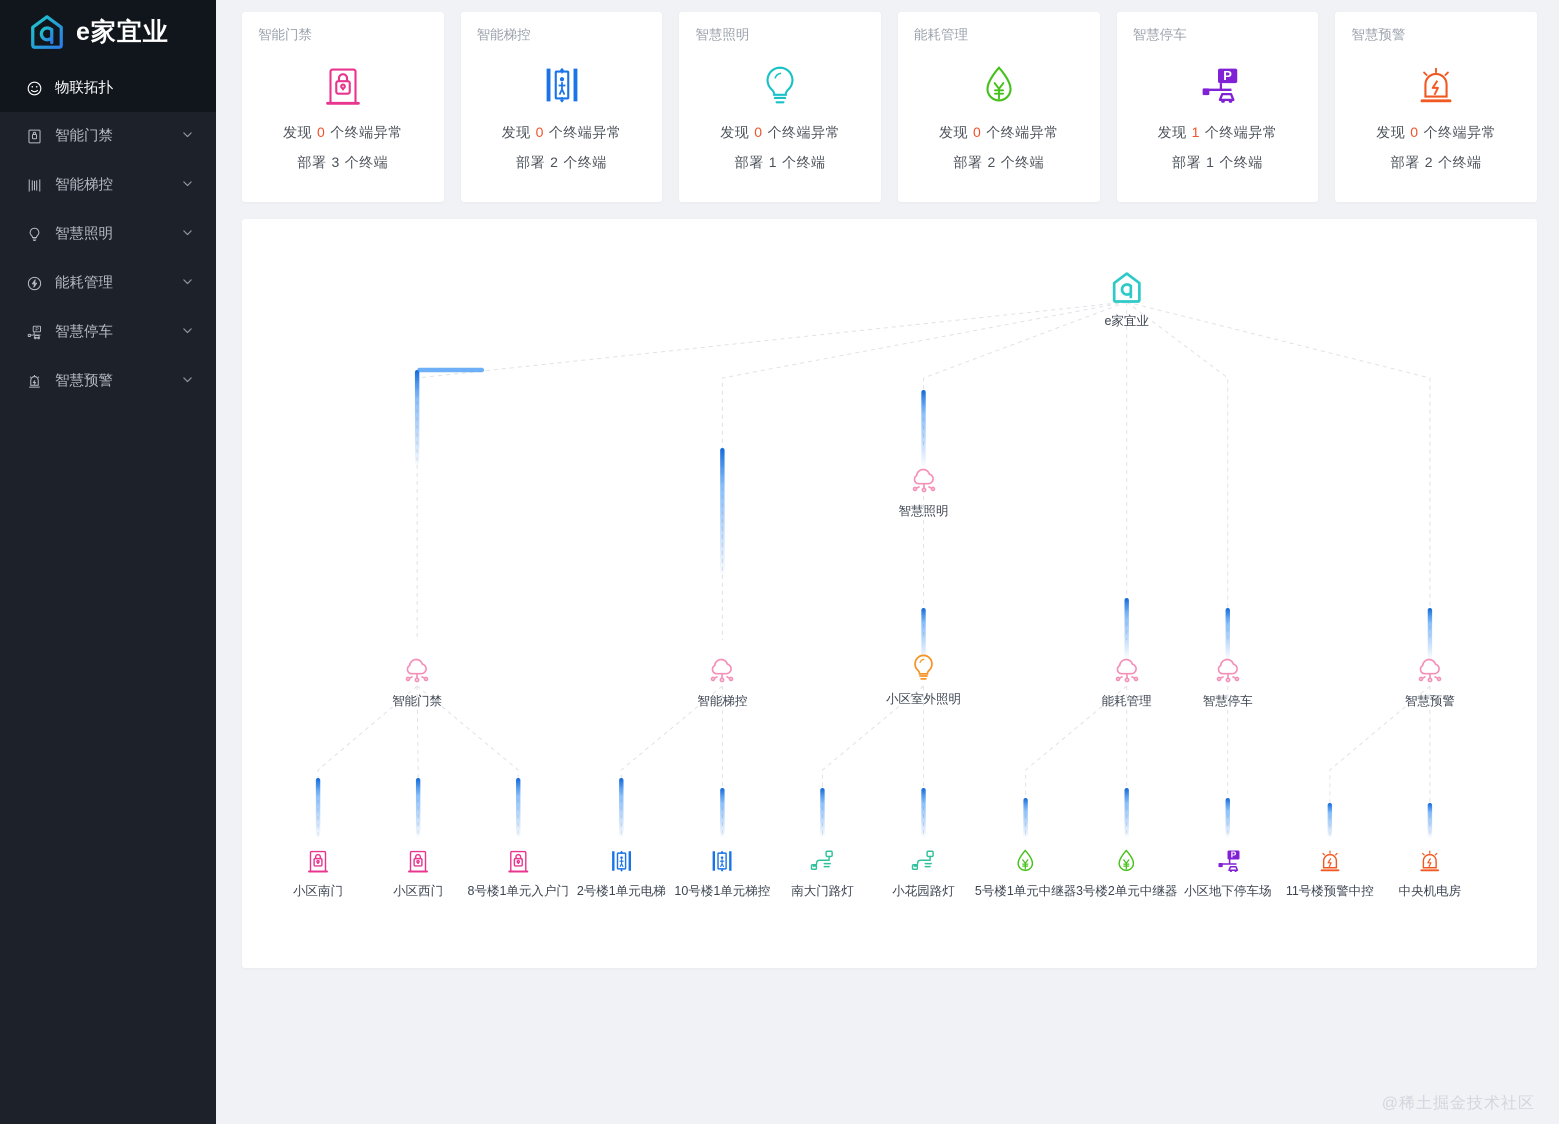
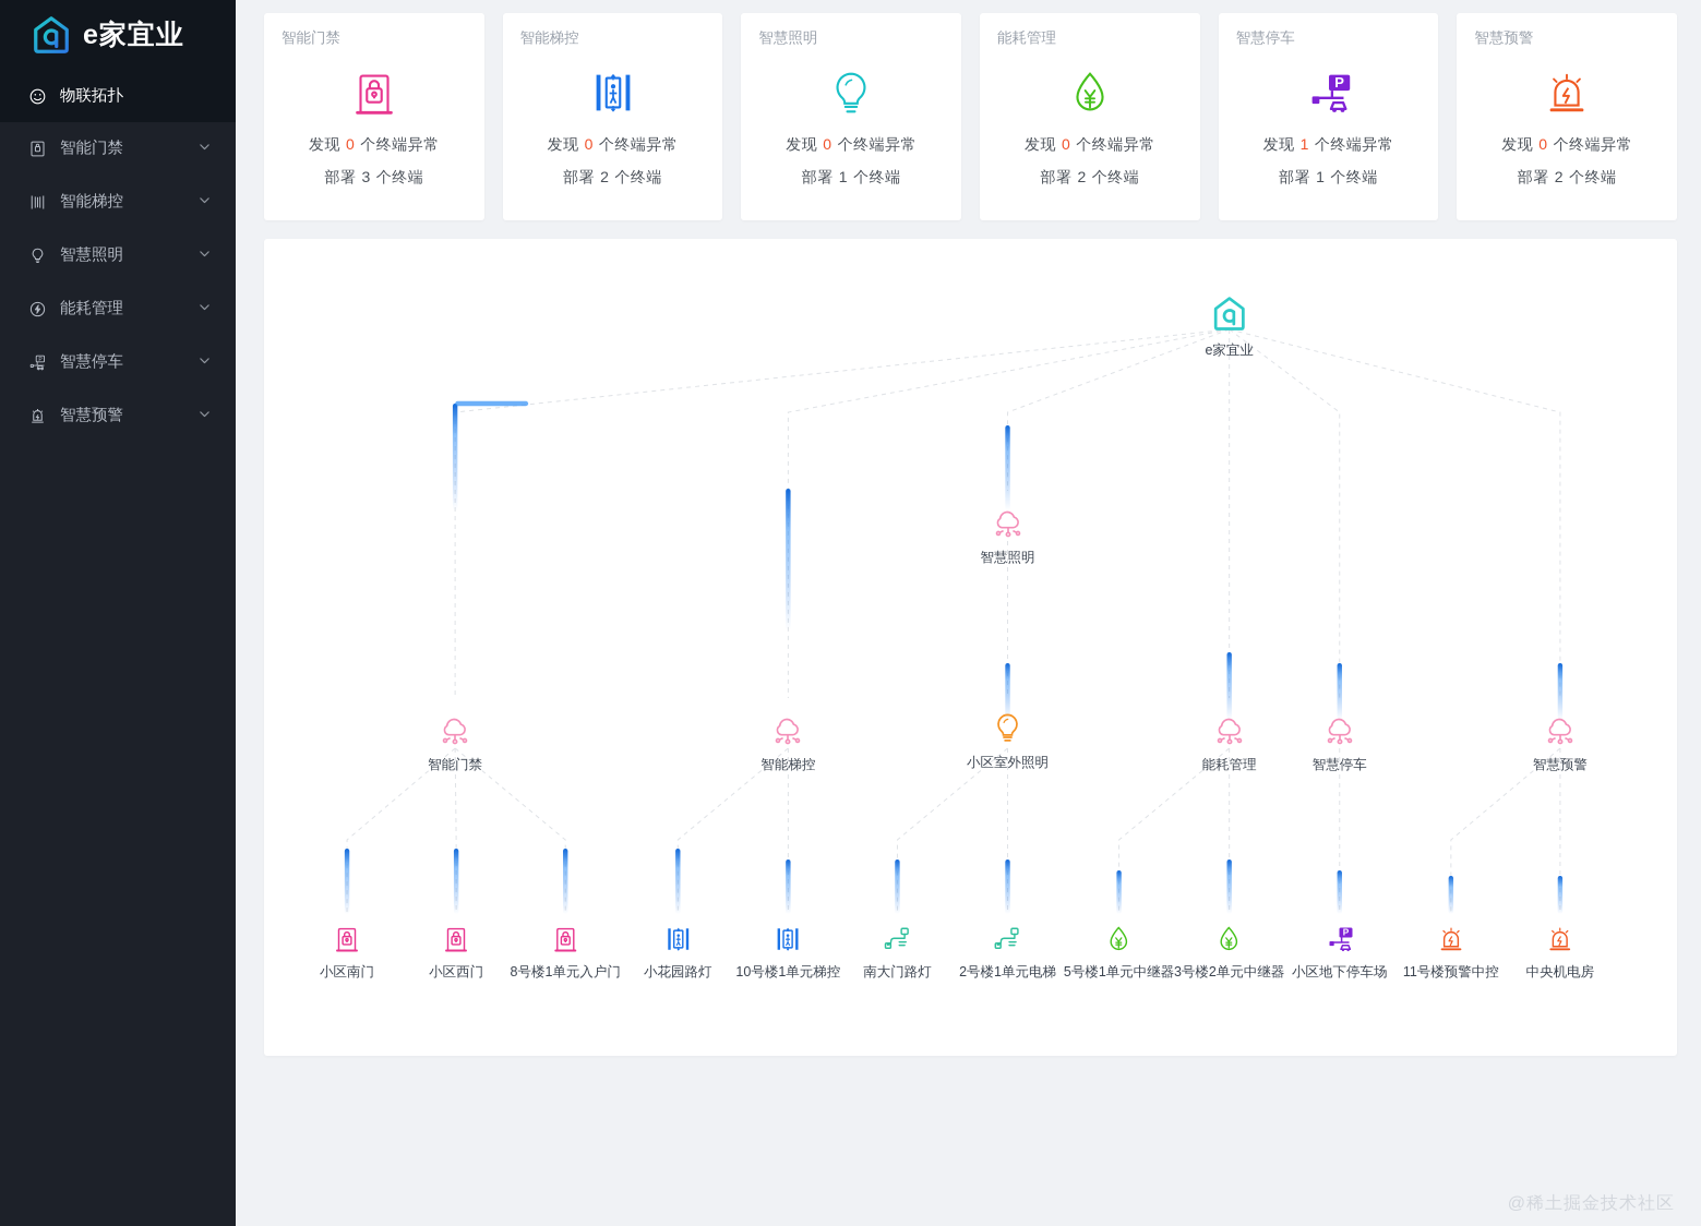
  e家宜业
  物联拓扑
  智能门禁
  智能梯控
  智慧照明
  能耗管理
  智慧停车
  智慧预警
  智能门禁
  发现 0 个终端异常
  部署 3 个终端
  智能梯控
  发现 0 个终端异常
  部署 2 个终端
  智慧照明
  发现 0 个终端异常
  部署 1 个终端
  能耗管理
  发现 0 个终端异常
  部署 2 个终端
  智慧停车
  P
  发现 1 个终端异常
  部署 1 个终端
  智慧预警
  发现 0 个终端异常
  部署 2 个终端
  e家宜业
  智能门禁
  智能梯控
  智慧照明
  小区室外照明
  能耗管理
  智慧停车
  智慧预警
  小区南门
  小区西门
  8号楼1单元入户门
- 2号楼1单元电梯
+ 小花园路灯
  10号楼1单元梯控
  南大门路灯
- 小花园路灯
+ 2号楼1单元电梯
  5号楼1单元中继器
  3号楼2单元中继器
  P
  小区地下停车场
  11号楼预警中控
  中央机电房
  @稀土掘金技术社区
